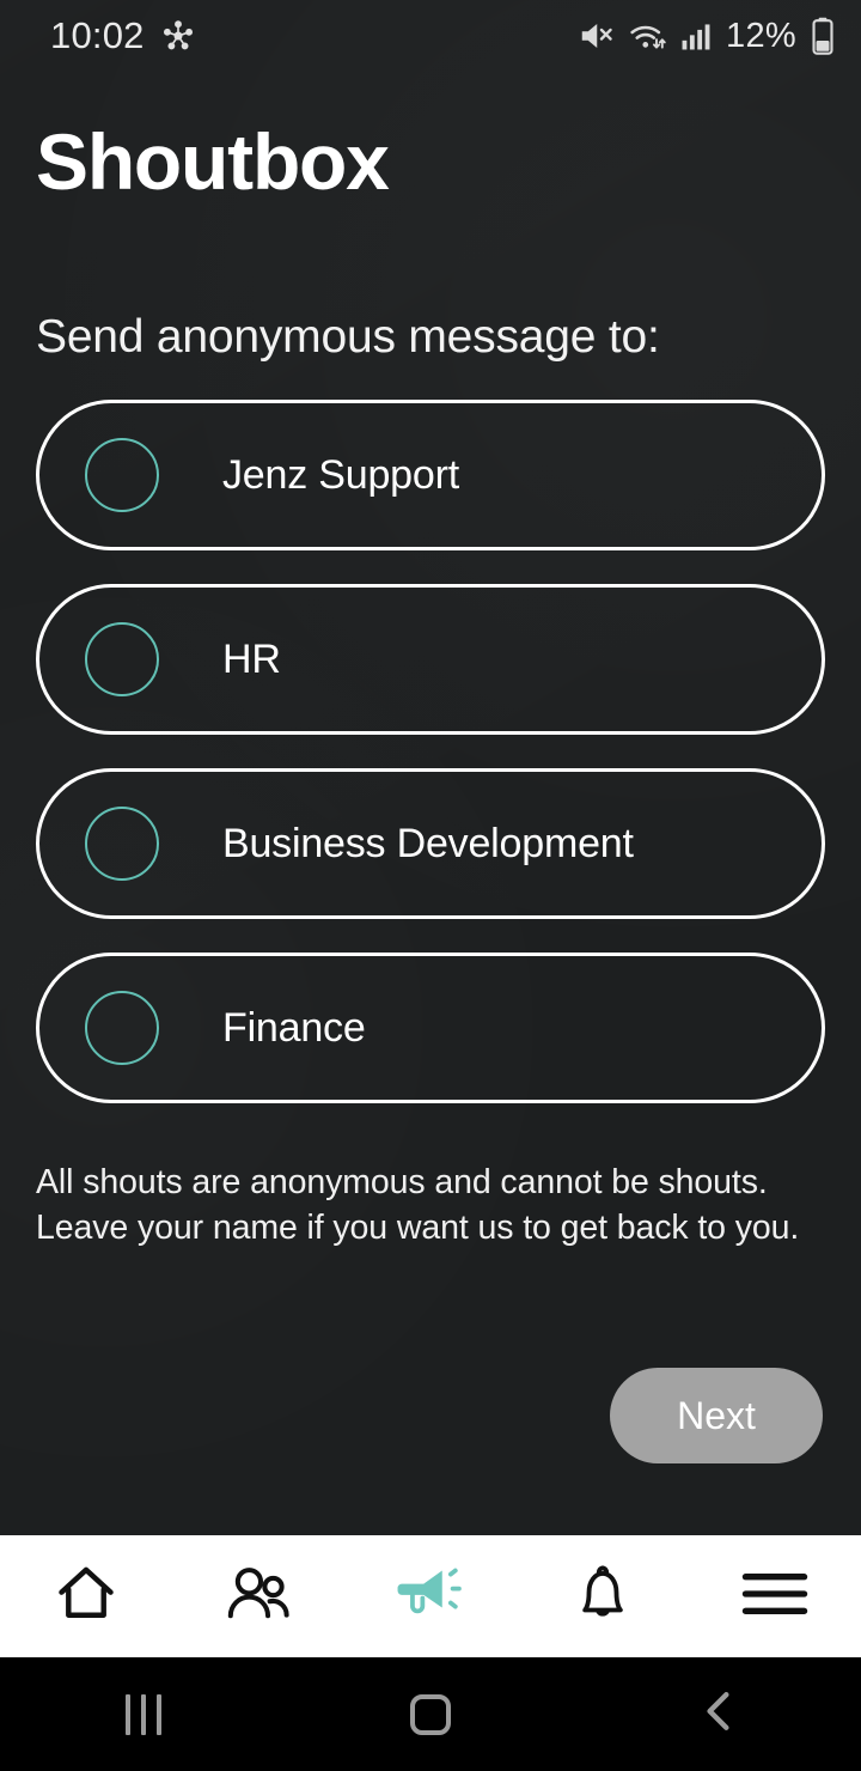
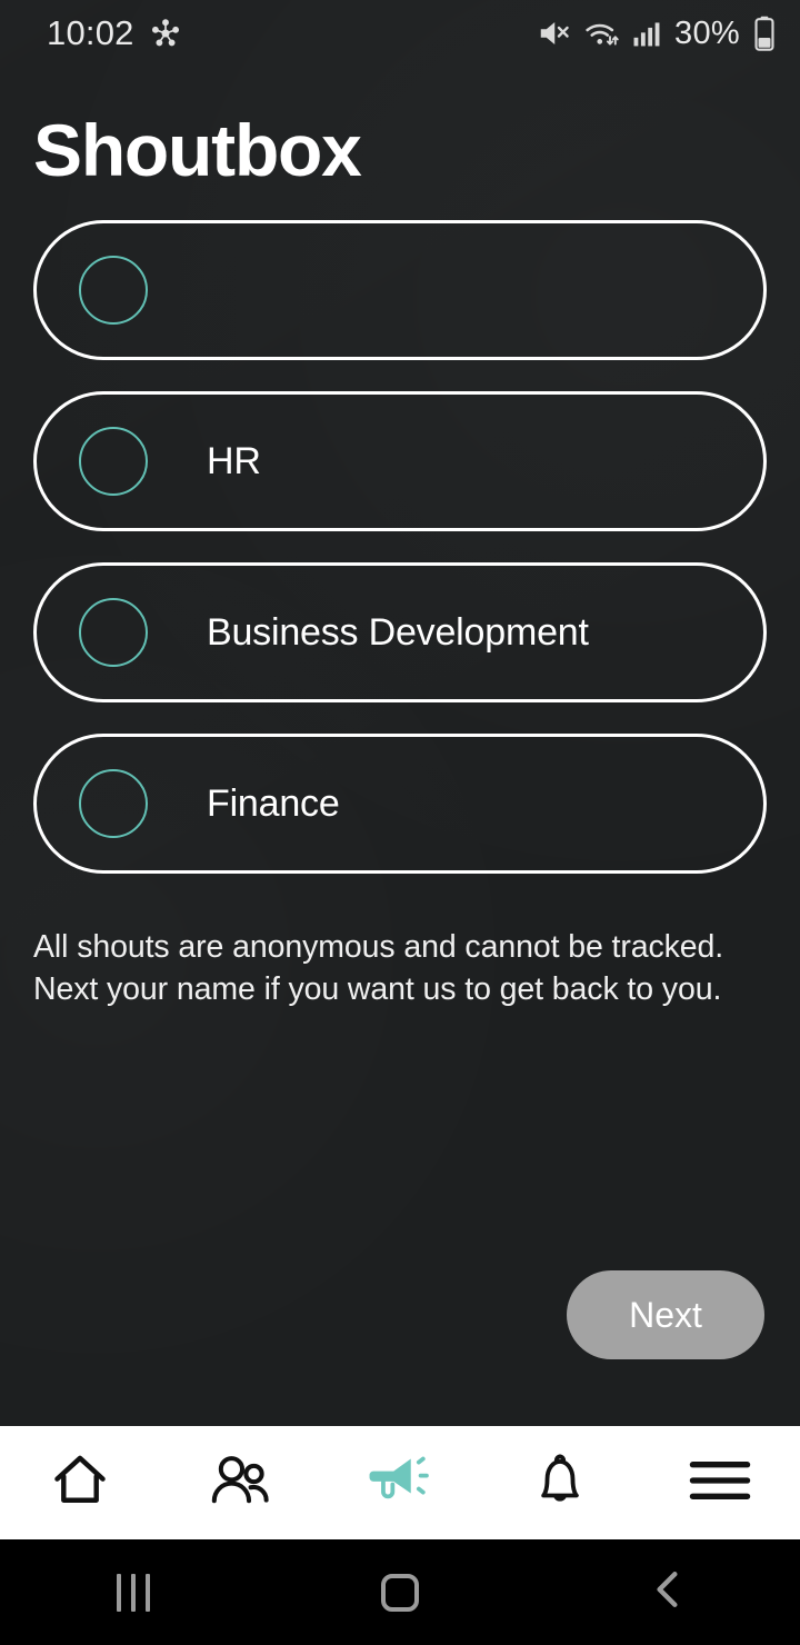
  10:02
- 12%
+ 30%
  Shoutbox
- Send anonymous message to:
- Jenz Support
  HR
  Business Development
  Finance
- All shouts are anonymous and cannot be shouts.
+ All shouts are anonymous and cannot be tracked.
- Leave your name if you want us to get back to you.
+ Next your name if you want us to get back to you.
  Next
